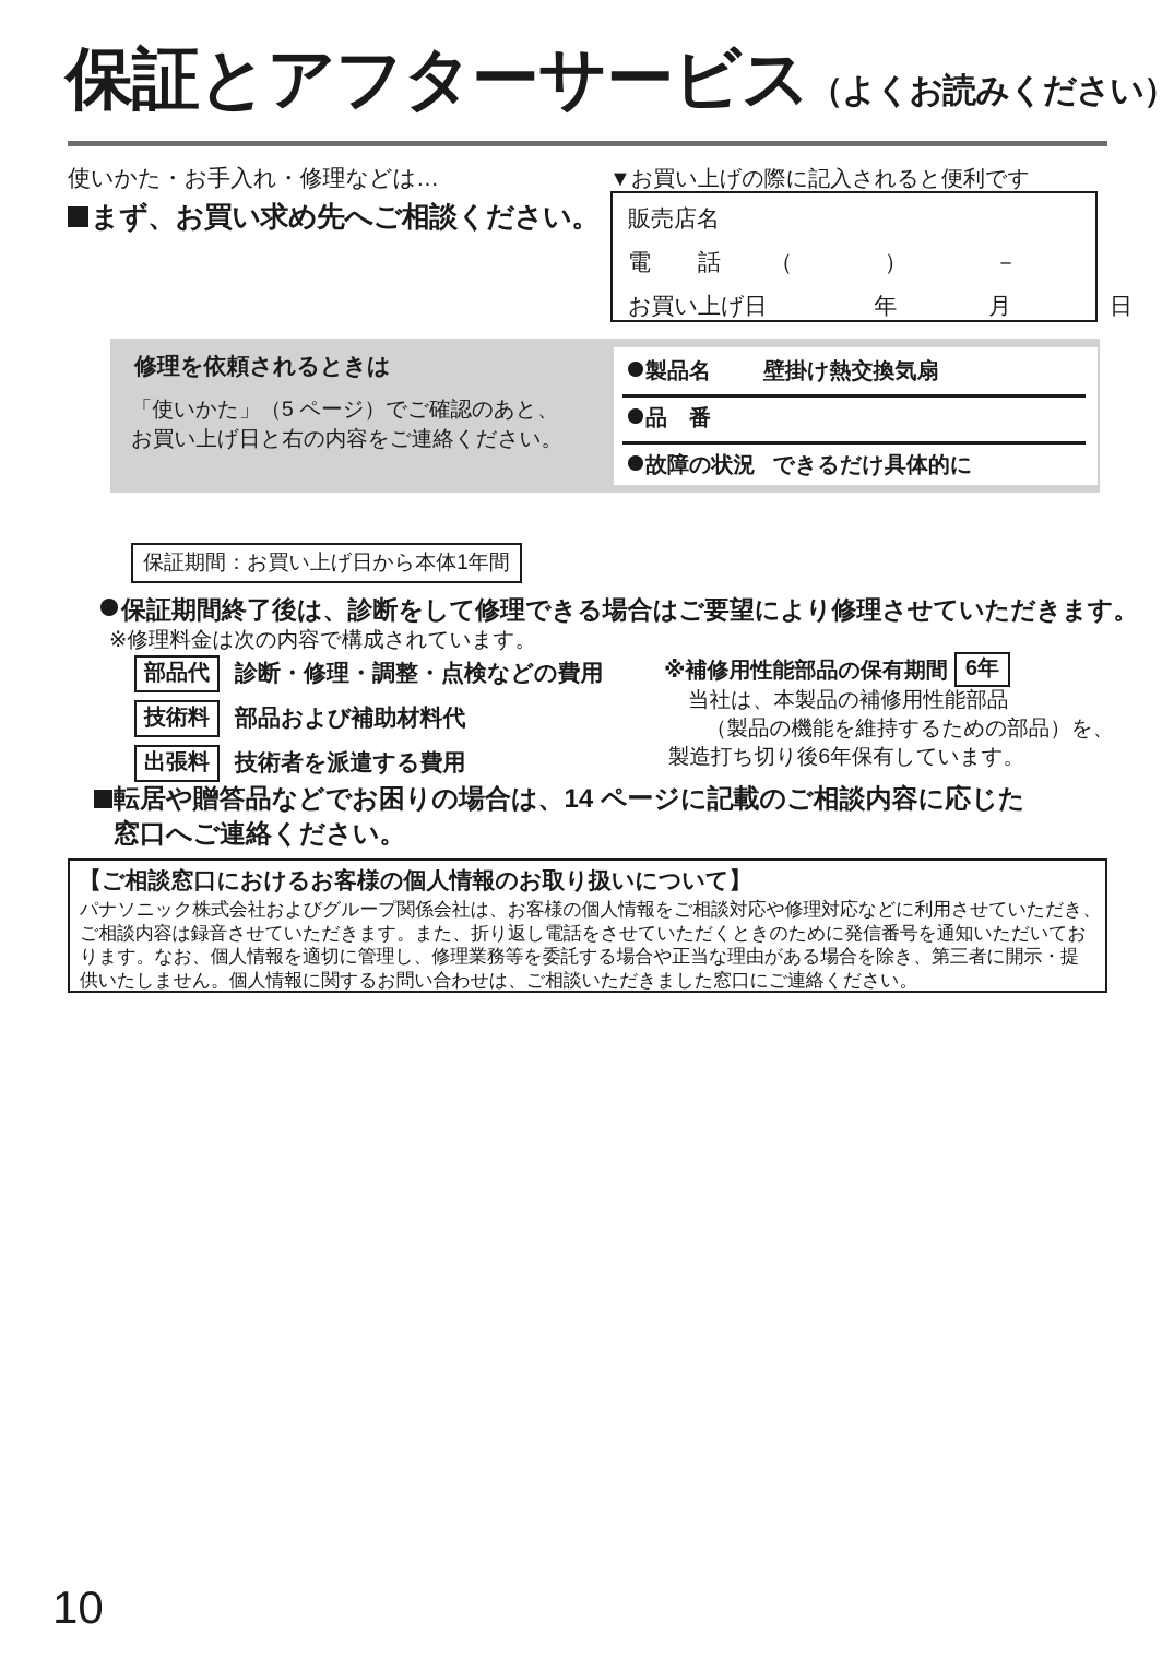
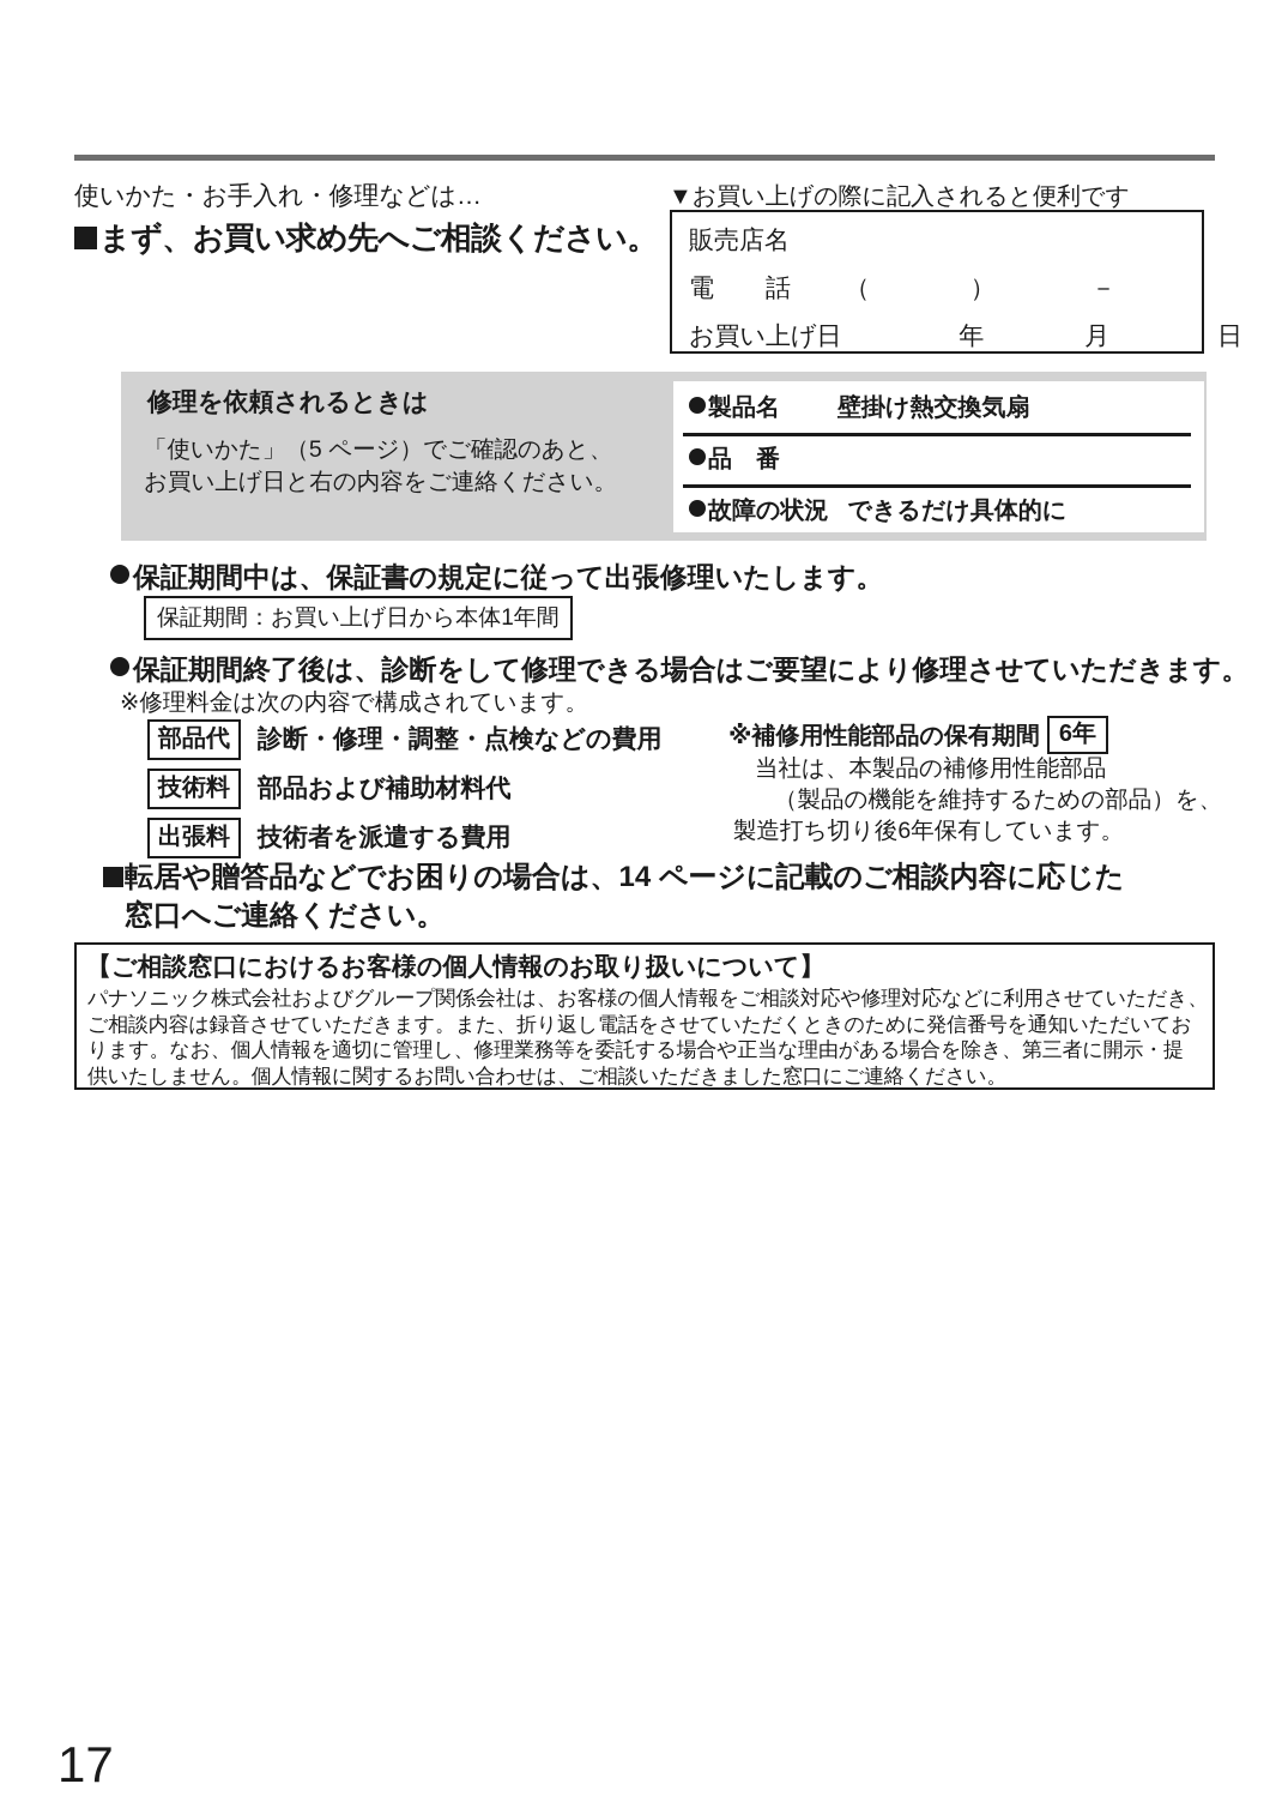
- 保証とアフターサービス
- （よくお読みください）
  使いかた・お手入れ・修理などは…
  まず、お買い求め先へご相談ください。
  ▼お買い上げの際に記入されると便利です
  販売店名
  電 話 （ ） －
  お買い上げ日 年 月 日
  修理を依頼されるときは
  「使いかた」（5 ページ）でご確認のあと、
  お買い上げ日と右の内容をご連絡ください。
  製品名
  壁掛け熱交換気扇
  品 番
  故障の状況
  できるだけ具体的に
+ 保証期間中は、保証書の規定に従って出張修理いたします。
  保証期間：お買い上げ日から本体1年間
  保証期間終了後は、診断をして修理できる場合はご要望により修理させていただきます。
  ※修理料金は次の内容で構成されています。
  部品代
  診断・修理・調整・点検などの費用
  技術料
  部品および補助材料代
  出張料
  技術者を派遣する費用
  ※補修用性能部品の保有期間
  6年
  当社は、本製品の補修用性能部品
  （製品の機能を維持するための部品）を、
  製造打ち切り後6年保有しています。
  転居や贈答品などでお困りの場合は、14 ページに記載のご相談内容に応じた
  窓口へご連絡ください。
  【ご相談窓口におけるお客様の個人情報のお取り扱いについて】
  パナソニック株式会社およびグループ関係会社は、お客様の個人情報をご相談対応や修理対応などに利用させていただき、
  ご相談内容は録音させていただきます。また、折り返し電話をさせていただくときのために発信番号を通知いただいてお
  ります。なお、個人情報を適切に管理し、修理業務等を委託する場合や正当な理由がある場合を除き、第三者に開示・提
  供いたしません。個人情報に関するお問い合わせは、ご相談いただきました窓口にご連絡ください。
- 10
+ 17
